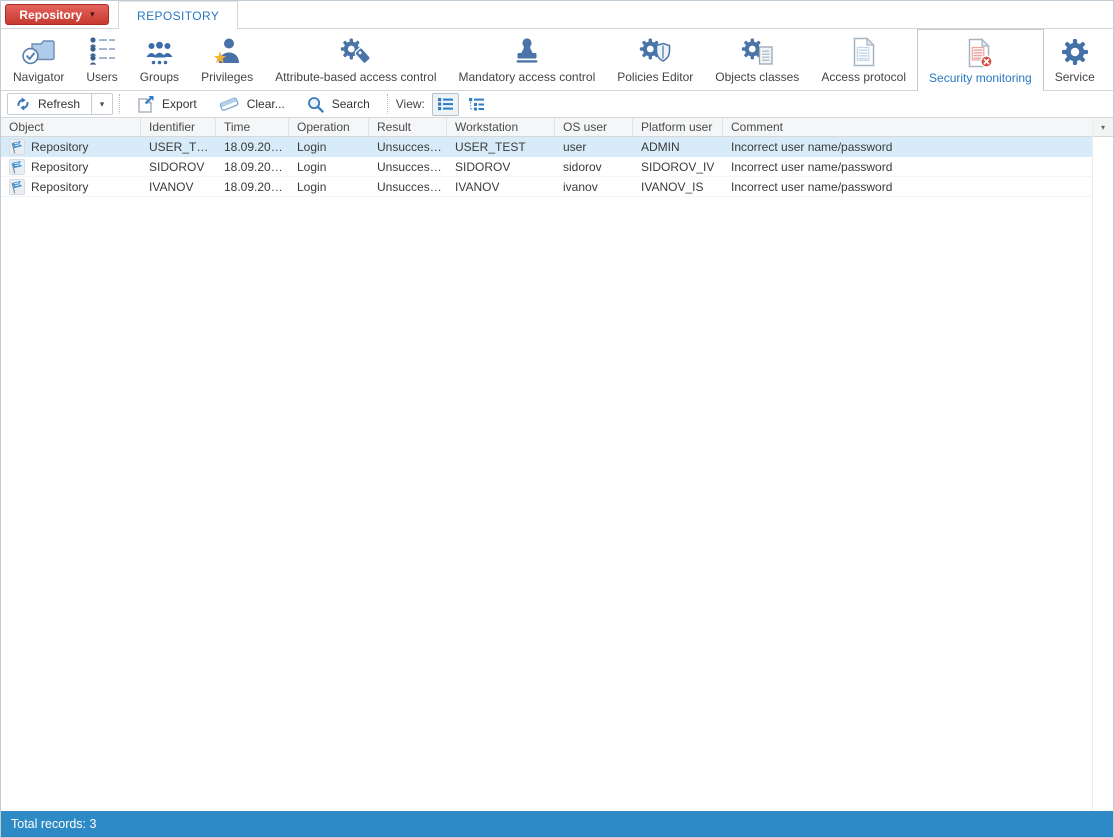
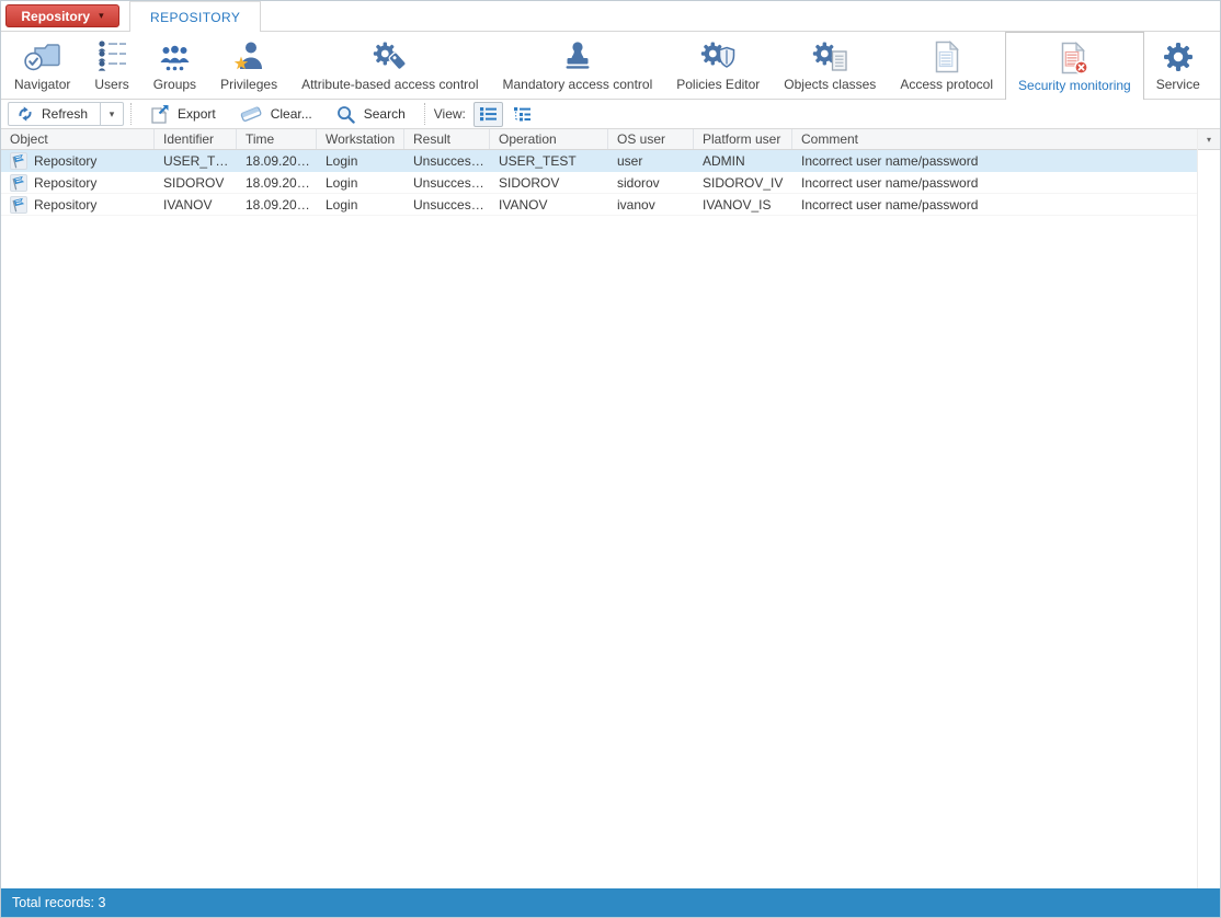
  Repository
  ▾
  REPOSITORY
  Navigator
  Users
  Groups
  Privileges
  Attribute-based access control
  Mandatory access control
  Policies Editor
  Objects classes
  Access protocol
  Security monitoring
  Service
  Refresh
  ▾
  Export
  Clear...
  Search
  View:
  Object
  Identifier
  Time
- Operation
+ Workstation
  Result
- Workstation
+ Operation
  OS user
  Platform user
  Comment
  Repository
  USER_TES
  18.09.2018.
  Login
  Unsuccessfu
  USER_TEST
  user
  ADMIN
  Incorrect user name/password
  Repository
  SIDOROV
  18.09.2018.
  Login
  Unsuccessfu
  SIDOROV
  sidorov
  SIDOROV_IV
  Incorrect user name/password
  Repository
  IVANOV
  18.09.2018.
  Login
  Unsuccessfu
  IVANOV
  ivanov
  IVANOV_IS
  Incorrect user name/password
  ▾
  Total records: 3
